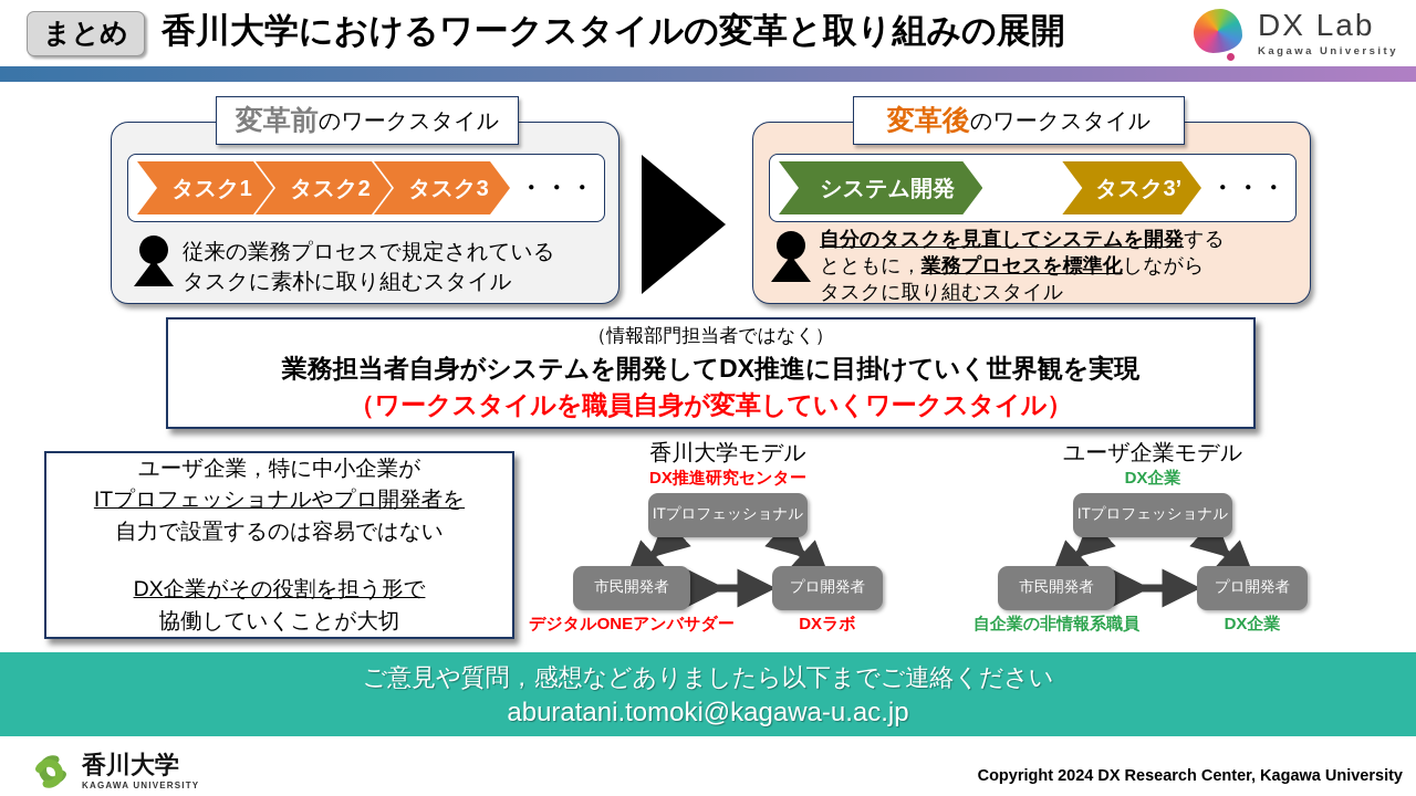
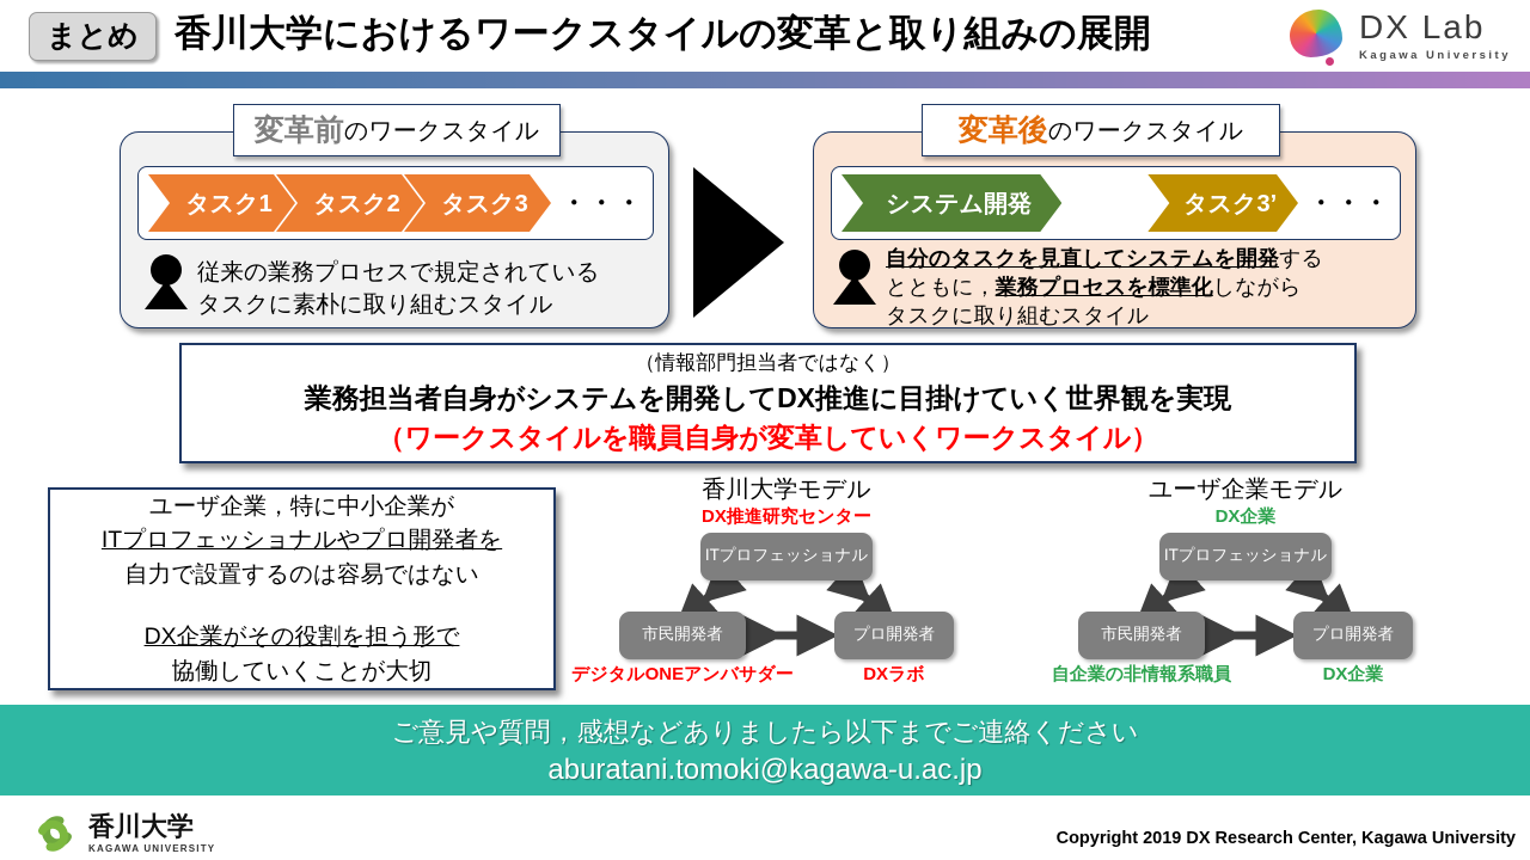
  まとめ
  香川大学におけるワークスタイルの変革と取り組みの展開
  DX Lab
  Kagawa University
  変革前
  のワークスタイル
  タスク1
  タスク2
  タスク3
  ・・・
  従来の業務プロセスで規定されている
  タスクに素朴に取り組むスタイル
  変革後
  のワークスタイル
  システム開発
  タスク3’
  ・・・
  自分のタスクを見直してシステムを開発する
  とともに，業務プロセスを標準化しながら
  タスクに取り組むスタイル
  （情報部門担当者ではなく）
  業務担当者自身がシステムを開発してDX推進に目掛けていく世界観を実現
  （ワークスタイルを職員自身が変革していくワークスタイル）
  ユーザ企業，特に中小企業が
  ITプロフェッショナルやプロ開発者を
  自力で設置するのは容易ではない
  DX企業がその役割を担う形で
  協働していくことが大切
  香川大学モデル
  DX推進研究センター
  ITプロフェッショナル
  市民開発者
  プロ開発者
  デジタルONEアンバサダー
  DXラボ
  ユーザ企業モデル
  DX企業
  ITプロフェッショナル
  市民開発者
  プロ開発者
  自企業の非情報系職員
  DX企業
  ご意見や質問，感想などありましたら以下までご連絡ください
  aburatani.tomoki@kagawa-u.ac.jp
  香川大学
  KAGAWA UNIVERSITY
- Copyright 2024 DX Research Center, Kagawa University
+ Copyright 2019 DX Research Center, Kagawa University
